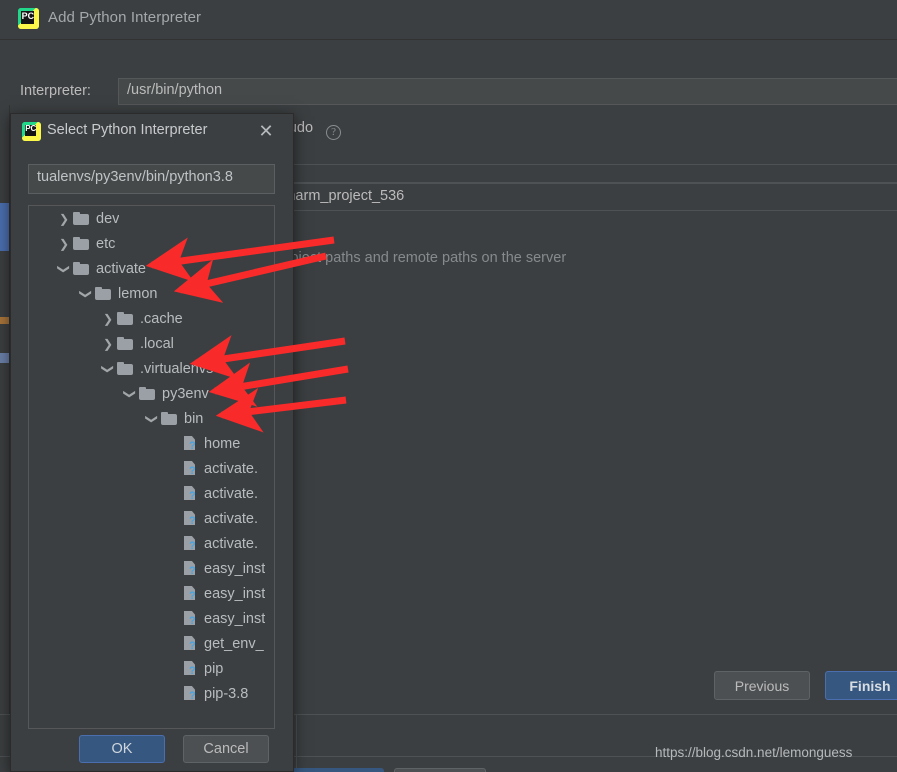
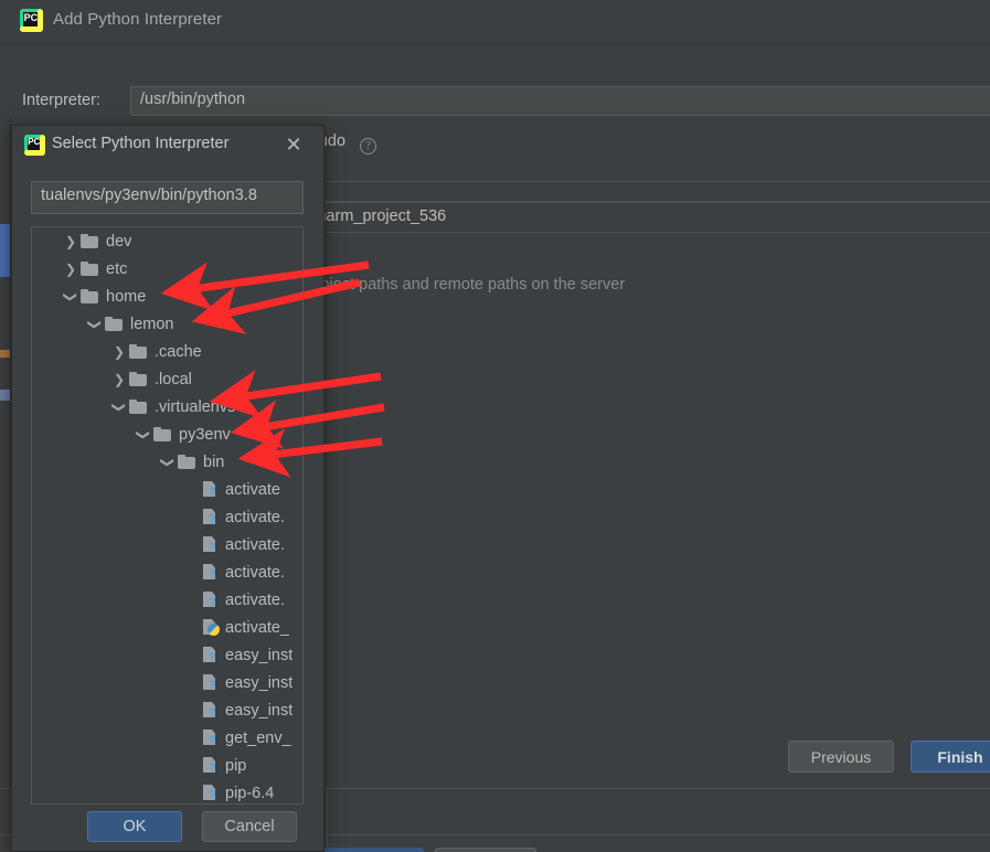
  PC
  Add Python Interpreter
  Interpreter:
  /usr/bin/python
  Previous
  Finish
- https://blog.csdn.net/lemonguess
  PC
  Select Python Interpreter
  ✕
  tualenvs/py3env/bin/python3.8
  ❯
  dev
  ❯
  etc
- activate
+ home
  lemon
  ❯
  .cache
  ❯
  .local
  .virtualenvs
  py3env
  bin
  ?
- home
+ activate
  ?
  activate.
  ?
  activate.
  ?
  activate.
  ?
  activate.
+ activate_
  ?
  easy_inst
  ?
  easy_inst
  ?
  easy_inst
  ?
  get_env_
  ?
  pip
  ?
- pip-3.8
+ pip-6.4
  OK
  Cancel
